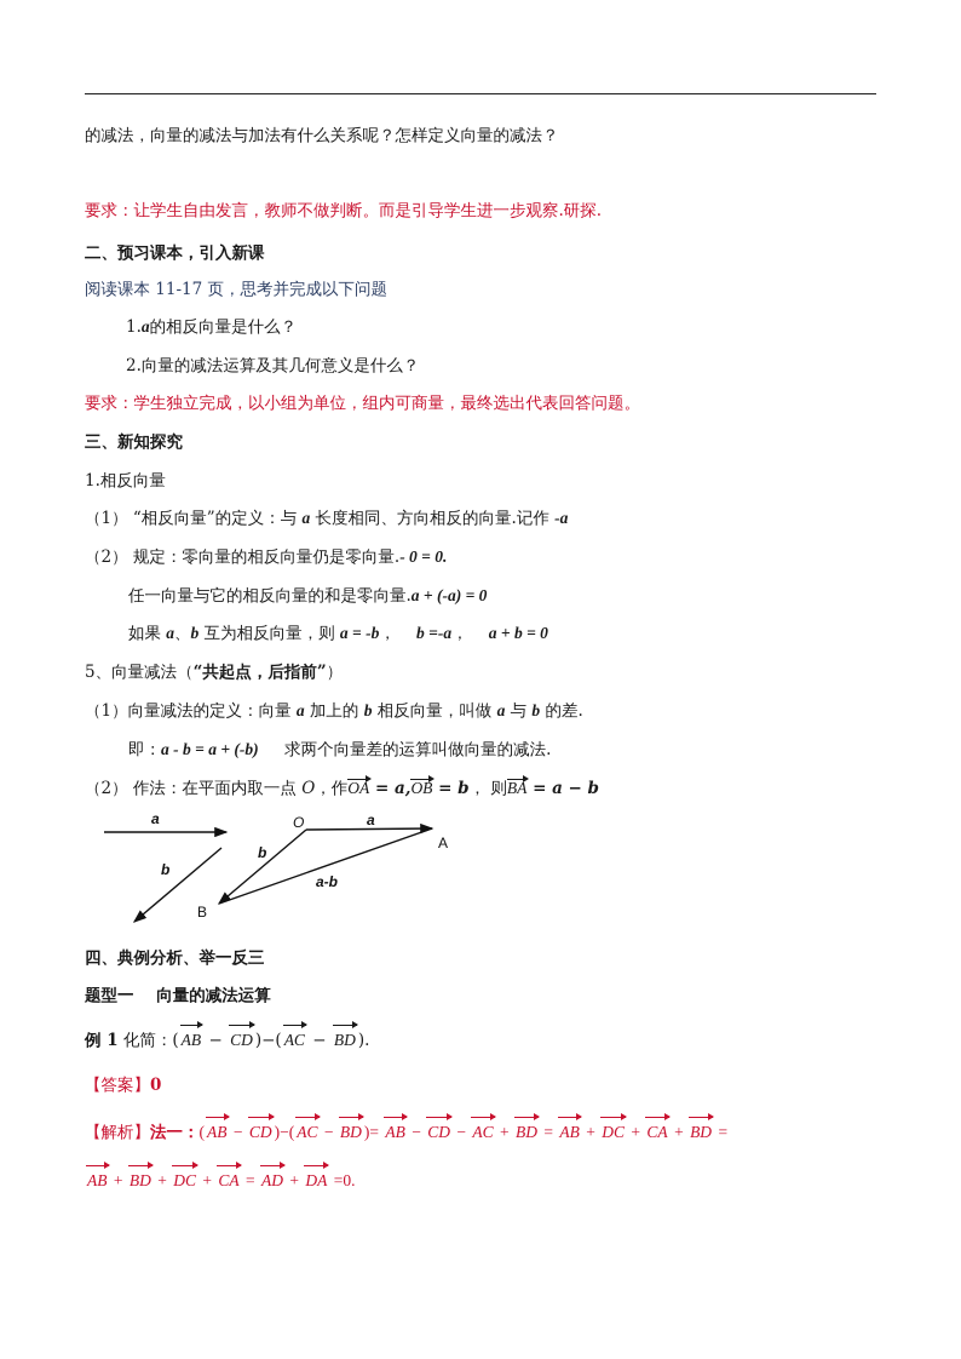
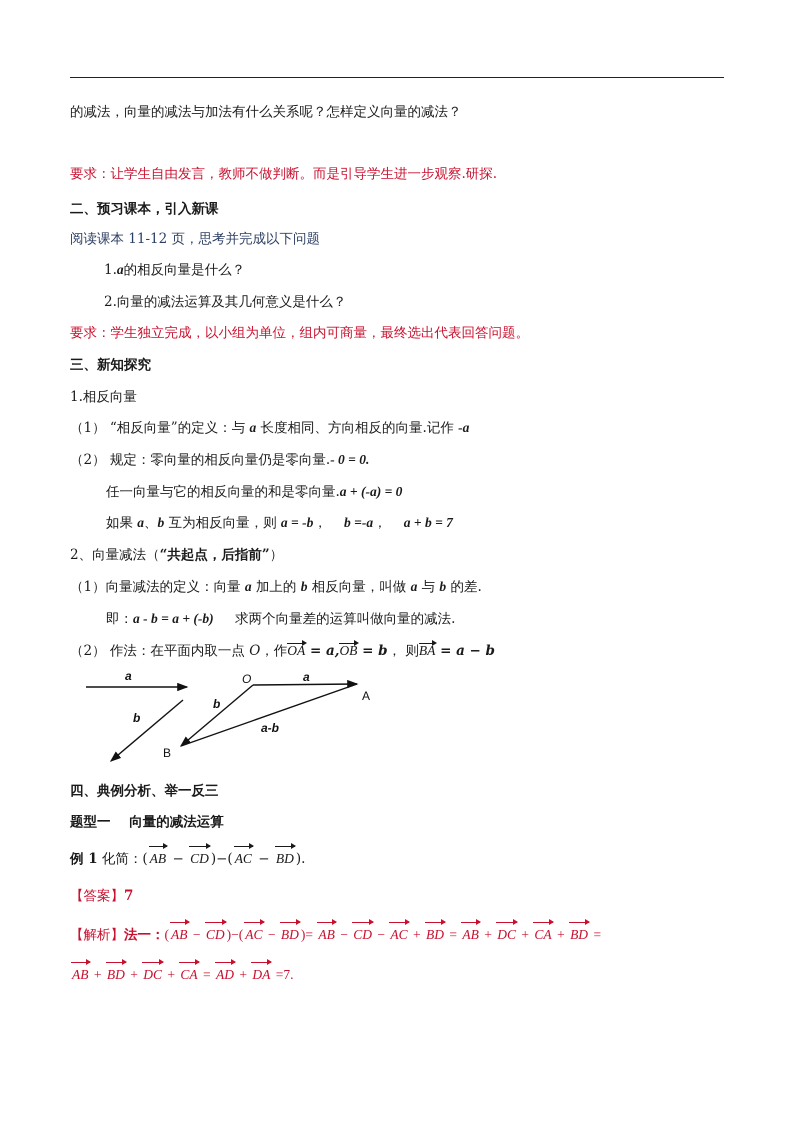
  的减法，向量的减法与加法有什么关系呢？怎样定义向量的减法？
  要求：让学生自由发言，教师不做判断。而是引导学生进一步观察.研探.
  二、预习课本，引入新课
- 阅读课本 11-17 页，思考并完成以下问题
+ 阅读课本 11-12 页，思考并完成以下问题
  1.a的相反向量是什么？
  2.向量的减法运算及其几何意义是什么？
  要求：学生独立完成，以小组为单位，组内可商量，最终选出代表回答问题。
  三、新知探究
  1.相反向量
  （1） “相反向量”的定义：与 a 长度相同、方向相反的向量.记作 -a
  （2） 规定：零向量的相反向量仍是零向量.- 0 = 0.
  任一向量与它的相反向量的和是零向量.a + (-a) = 0
- 如果 a、b 互为相反向量，则 a = -b， b =-a， a + b = 0
+ 如果 a、b 互为相反向量，则 a = -b， b =-a， a + b = 7
- 5、向量减法（“共起点，后指前”）
+ 2、向量减法（“共起点，后指前”）
  （1）向量减法的定义：向量 a 加上的 b 相反向量，叫做 a 与 b 的差.
  即：a - b = a + (-b) 求两个向量差的运算叫做向量的减法.
  （2） 作法：在平面内取一点 O，作OA = a,OB = b， 则BA = a − b
  a
  b
  O
  a
  A
  b
  B
  a-b
  四、典例分析、举一反三
  题型一 向量的减法运算
  例 1 化简：( AB − CD )−( AC − BD ).
- 【答案】0
+ 【答案】7
  【解析】法一：( AB − CD )−( AC − BD )= AB − CD − AC + BD = AB + DC + CA + BD =
- AB + BD + DC + CA = AD + DA =0.
+ AB + BD + DC + CA = AD + DA =7.
